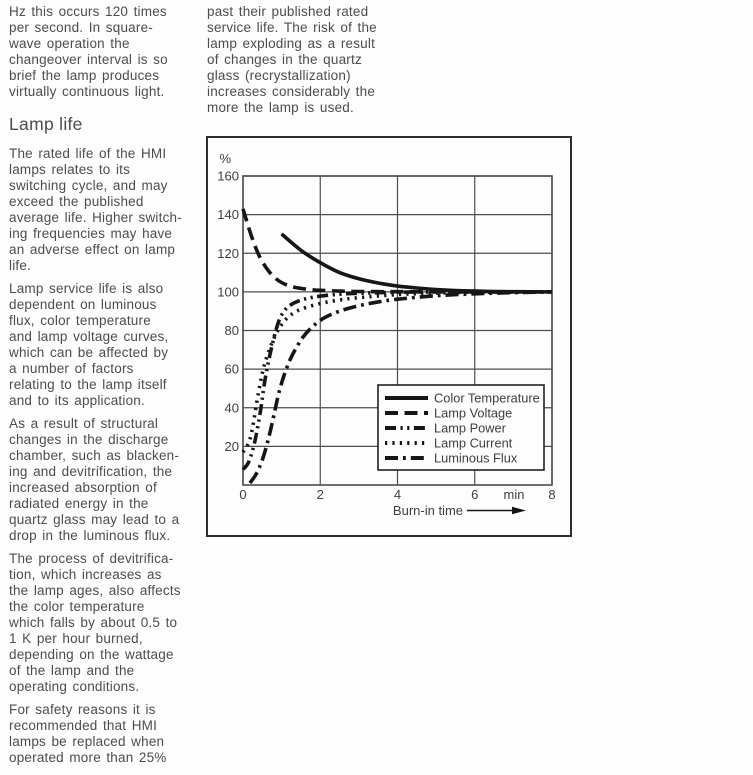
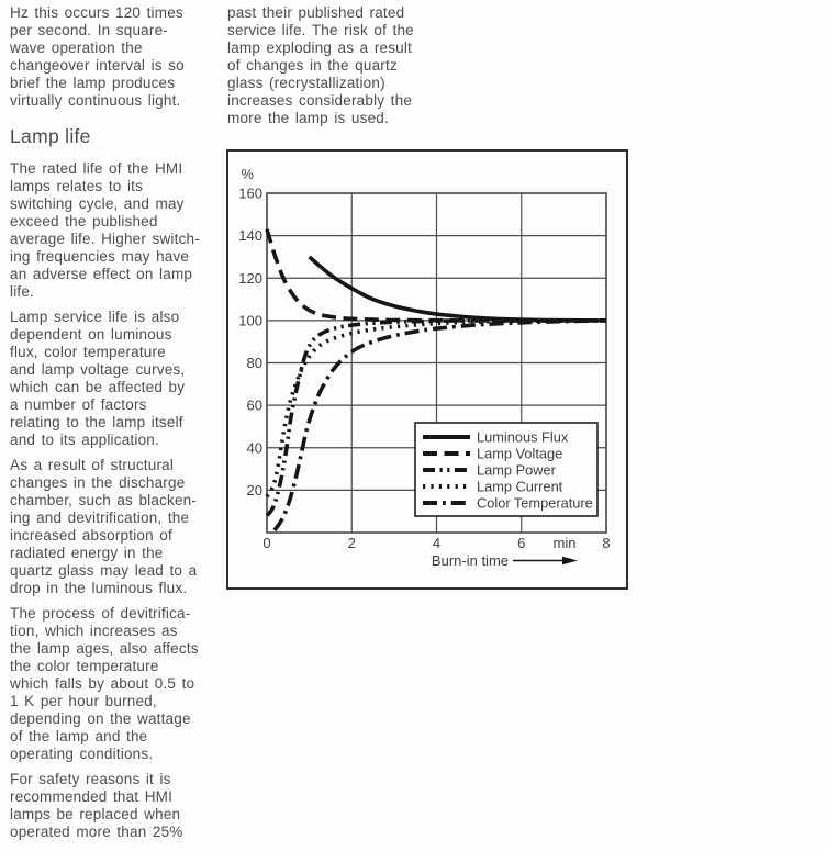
  Hz this occurs 120 times
  per second. In square-
  wave operation the
  changeover interval is so
  brief the lamp produces
  virtually continuous light.
  Lamp life
  The rated life of the HMI
  lamps relates to its
  switching cycle, and may
  exceed the published
  average life. Higher switch-
  ing frequencies may have
  an adverse effect on lamp
  life.
  Lamp service life is also
  dependent on luminous
  flux, color temperature
  and lamp voltage curves,
  which can be affected by
  a number of factors
  relating to the lamp itself
  and to its application.
  As a result of structural
  changes in the discharge
  chamber, such as blacken-
  ing and devitrification, the
  increased absorption of
  radiated energy in the
  quartz glass may lead to a
  drop in the luminous flux.
  The process of devitrifica-
  tion, which increases as
  the lamp ages, also affects
  the color temperature
  which falls by about 0.5 to
  1 K per hour burned,
  depending on the wattage
  of the lamp and the
  operating conditions.
  For safety reasons it is
  recommended that HMI
  lamps be replaced when
  operated more than 25%
  past their published rated
  service life. The risk of the
  lamp exploding as a result
  of changes in the quartz
  glass (recrystallization)
  increases considerably the
  more the lamp is used.
- Color Temperature
+ Luminous Flux
  Lamp Voltage
  Lamp Power
  Lamp Current
- Luminous Flux
+ Color Temperature
  20
  40
  60
  80
  100
  120
  140
  160
  0
  2
  4
  6
  8
  %
  min
  Burn-in time
